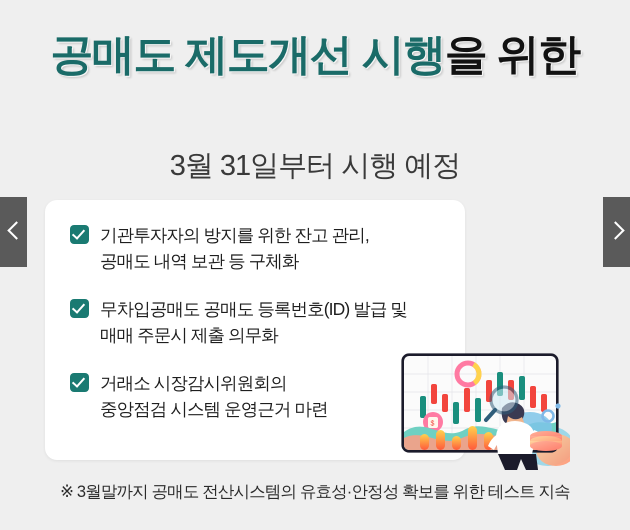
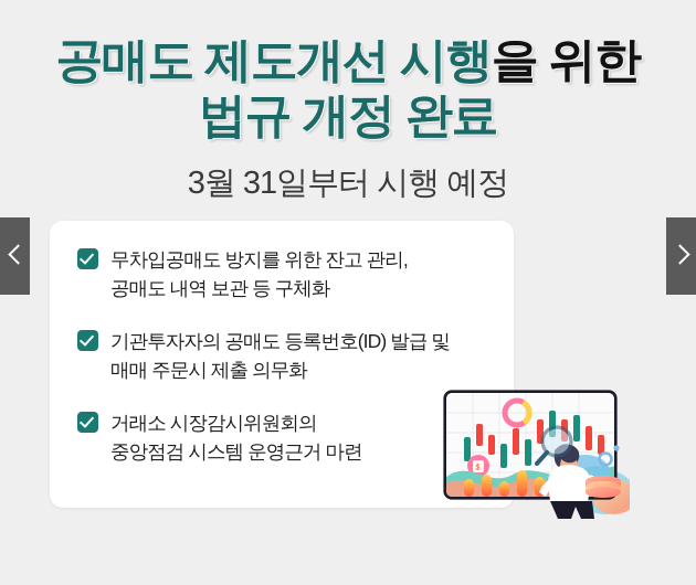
  공매도 제도개선 시행을 위한
+ 법규 개정 완료
  3월 31일부터 시행 예정
- 기관투자자의 방지를 위한 잔고 관리,
+ 무차입공매도 방지를 위한 잔고 관리,
  공매도 내역 보관 등 구체화
- 무차입공매도 공매도 등록번호(ID) 발급 및
+ 기관투자자의 공매도 등록번호(ID) 발급 및
  매매 주문시 제출 의무화
  거래소 시장감시위원회의
  중앙점검 시스템 운영근거 마련
- ※ 3월말까지 공매도 전산시스템의 유효성·안정성 확보를 위한 테스트 지속
